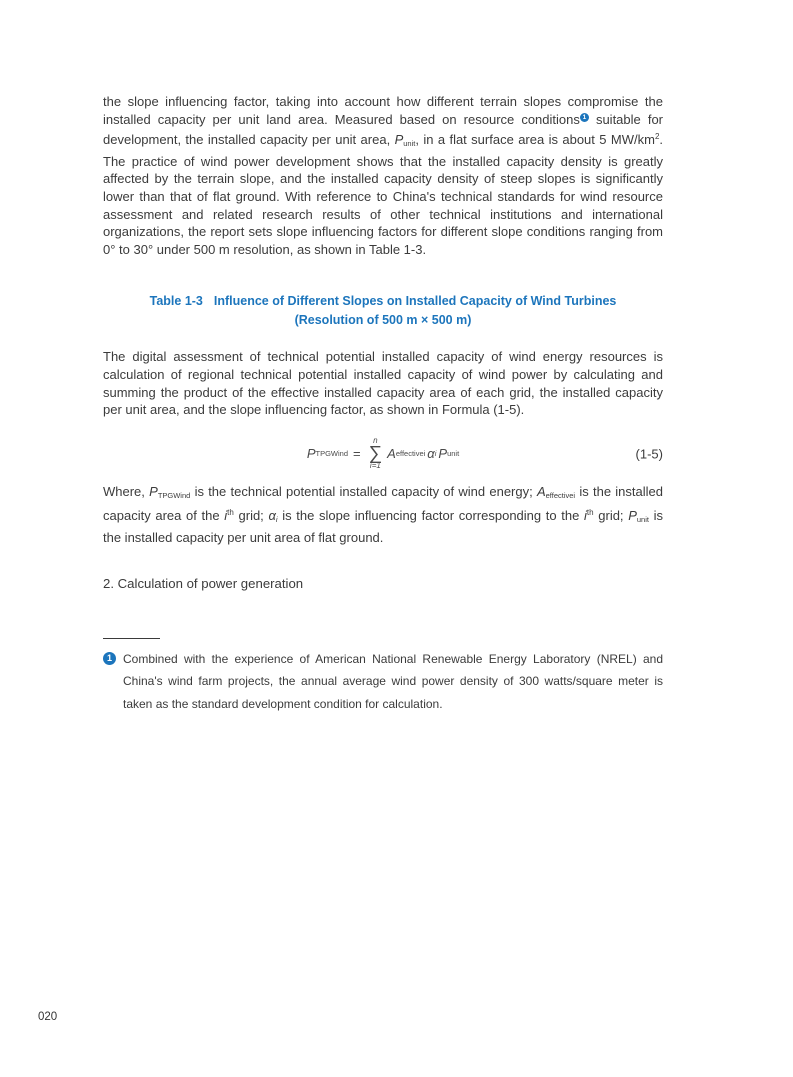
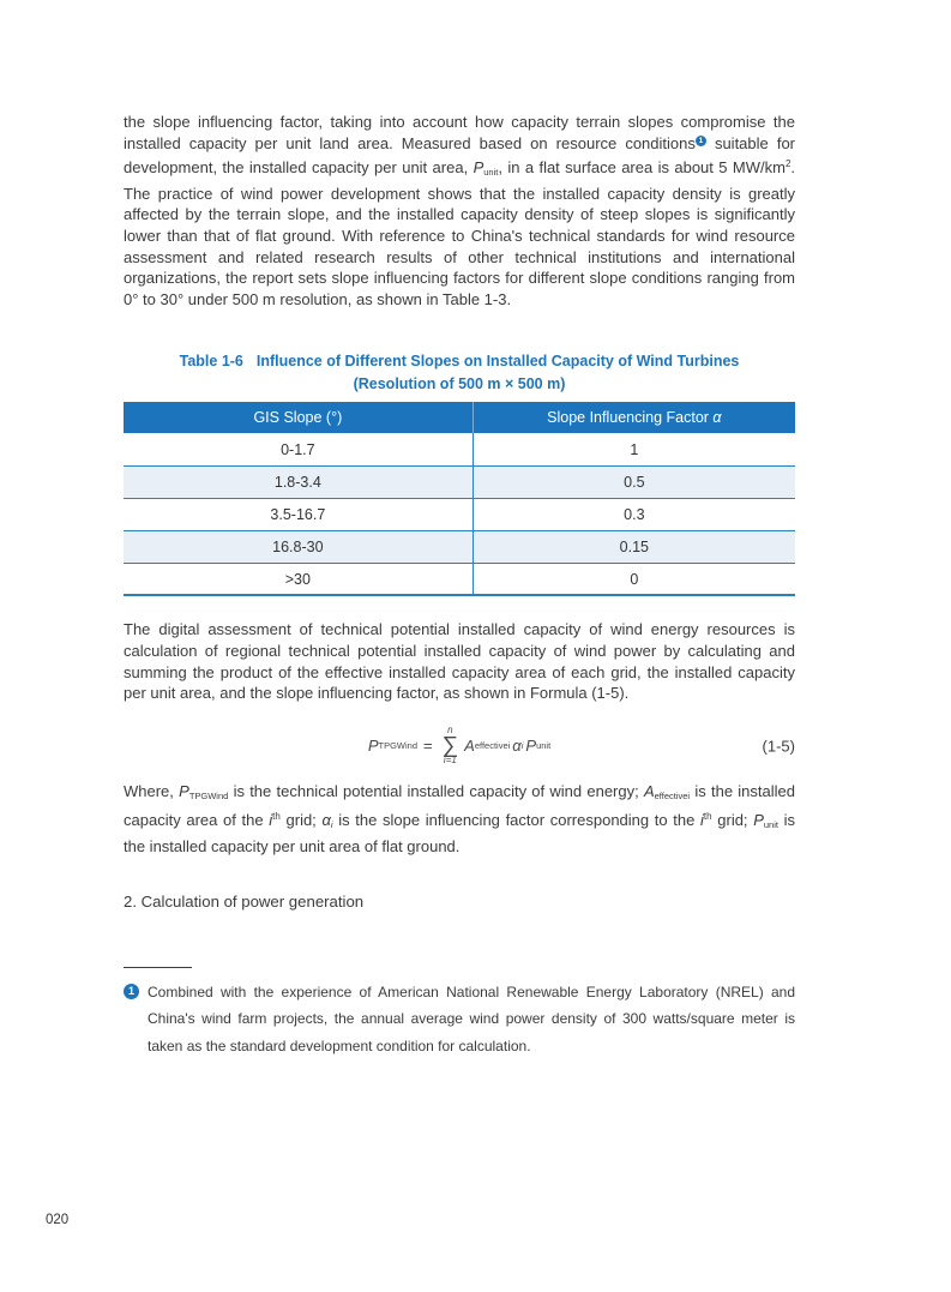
- the slope influencing factor, taking into account how different terrain slopes compromise the installed capacity per unit land area. Measured based on resource conditions suitable for development, the installed capacity per unit area, Punit, in a flat surface area is about 5 MW/km2. The practice of wind power development shows that the installed capacity density is greatly affected by the terrain slope, and the installed capacity density of steep slopes is significantly lower than that of flat ground. With reference to China's technical standards for wind resource assessment and related research results of other technical institutions and international organizations, the report sets slope influencing factors for different slope conditions ranging from 0° to 30° under 500 m resolution, as shown in Table 1-3.
+ the slope influencing factor, taking into account how capacity terrain slopes compromise the installed capacity per unit land area. Measured based on resource conditions suitable for development, the installed capacity per unit area, Punit, in a flat surface area is about 5 MW/km2. The practice of wind power development shows that the installed capacity density is greatly affected by the terrain slope, and the installed capacity density of steep slopes is significantly lower than that of flat ground. With reference to China's technical standards for wind resource assessment and related research results of other technical institutions and international organizations, the report sets slope influencing factors for different slope conditions ranging from 0° to 30° under 500 m resolution, as shown in Table 1-3.
- Table 1-3 Influence of Different Slopes on Installed Capacity of Wind Turbines
+ Table 1-6 Influence of Different Slopes on Installed Capacity of Wind Turbines
  (Resolution of 500 m × 500 m)
+ GIS Slope (°)	Slope Influencing Factor α
+ 0-1.7	1
+ 1.8-3.4	0.5
+ 3.5-16.7	0.3
+ 16.8-30	0.15
+ >30	0
  The digital assessment of technical potential installed capacity of wind energy resources is calculation of regional technical potential installed capacity of wind power by calculating and summing the product of the effective installed capacity area of each grid, the installed capacity per unit area, and the slope influencing factor, as shown in Formula (1-5).
  P
  TPGWind
  =
  n
  ∑
  i=1
  A
  effectivei
  α
  i
  P
  unit
  (1-5)
  Where, PTPGWind is the technical potential installed capacity of wind energy; Aeffectivei is the installed capacity area of the ith grid; αi is the slope influencing factor corresponding to the ith grid; Punit is the installed capacity per unit area of flat ground.
  2. Calculation of power generation
  1
  Combined with the experience of American National Renewable Energy Laboratory (NREL) and China's wind farm projects, the annual average wind power density of 300 watts/square meter is taken as the standard development condition for calculation.
  020
